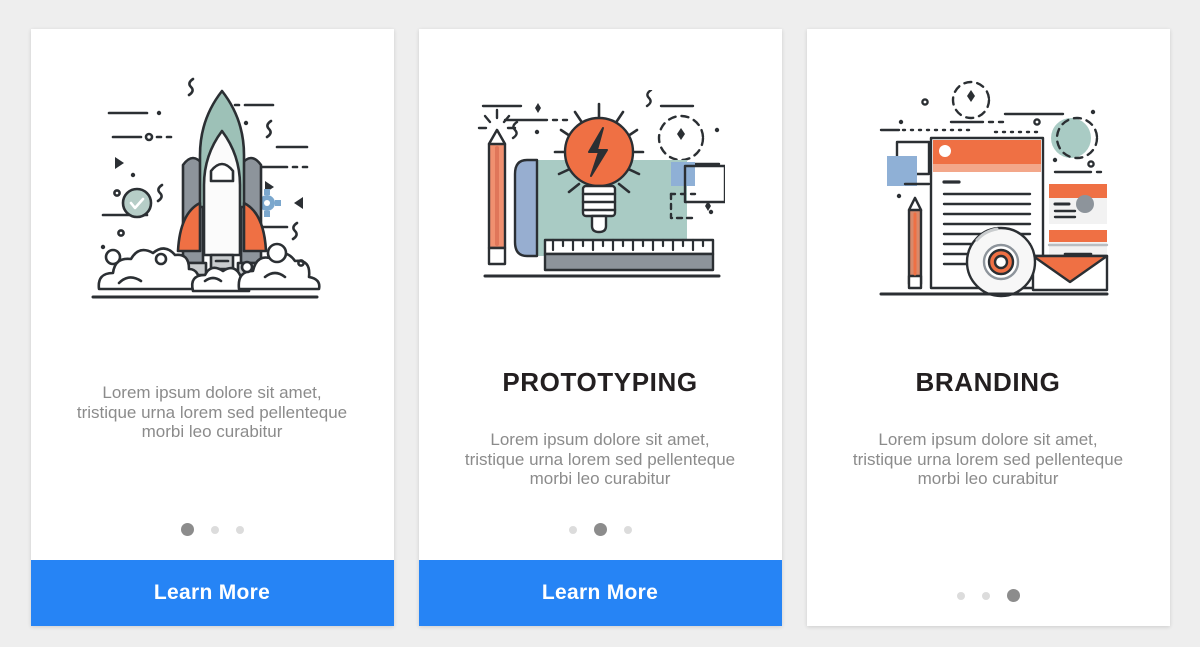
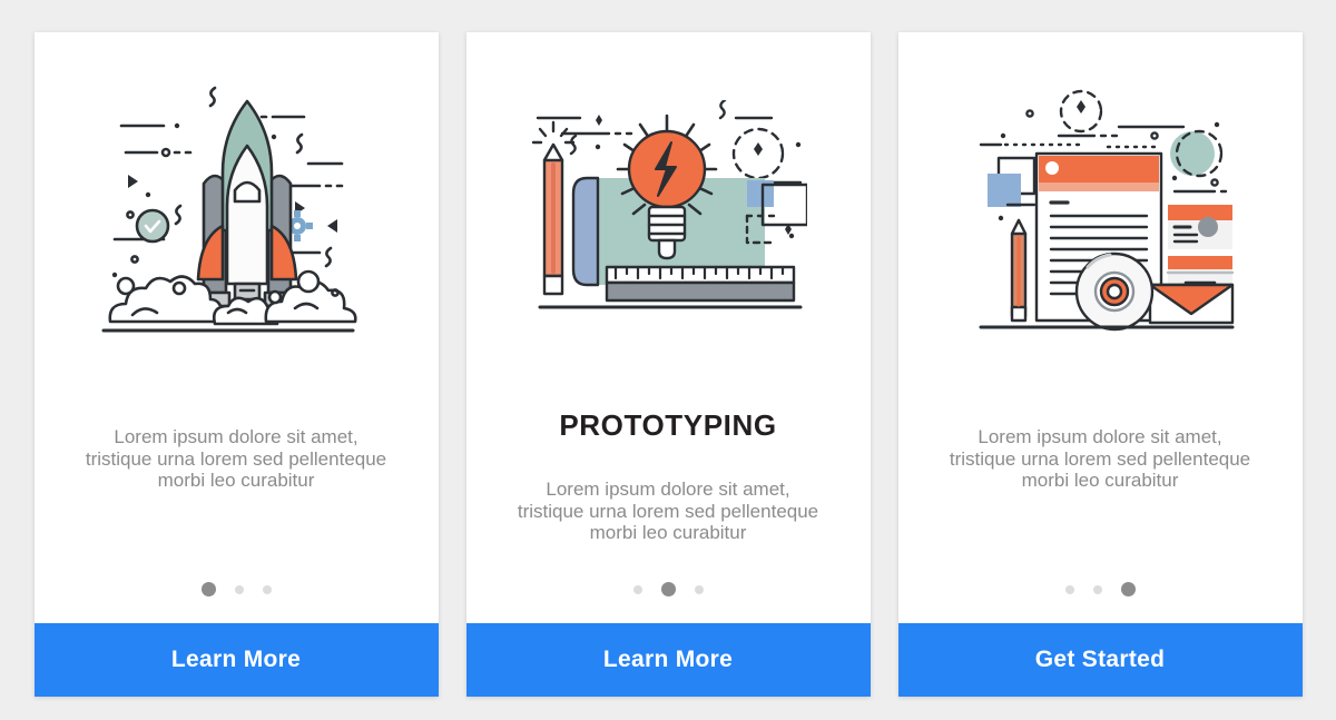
  Lorem ipsum dolore sit amet,
  tristique urna lorem sed pellenteque
  morbi leo curabitur
  Learn More
  PROTOTYPING
  Lorem ipsum dolore sit amet,
  tristique urna lorem sed pellenteque
  morbi leo curabitur
  Learn More
- BRANDING
  Lorem ipsum dolore sit amet,
  tristique urna lorem sed pellenteque
  morbi leo curabitur
+ Get Started
